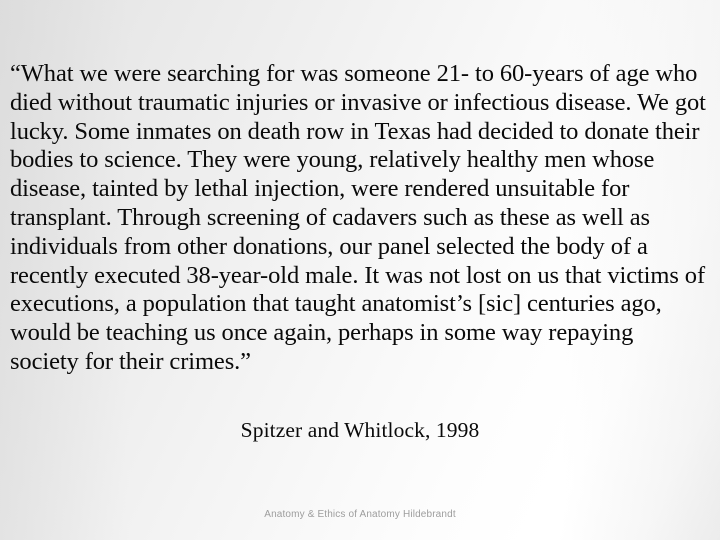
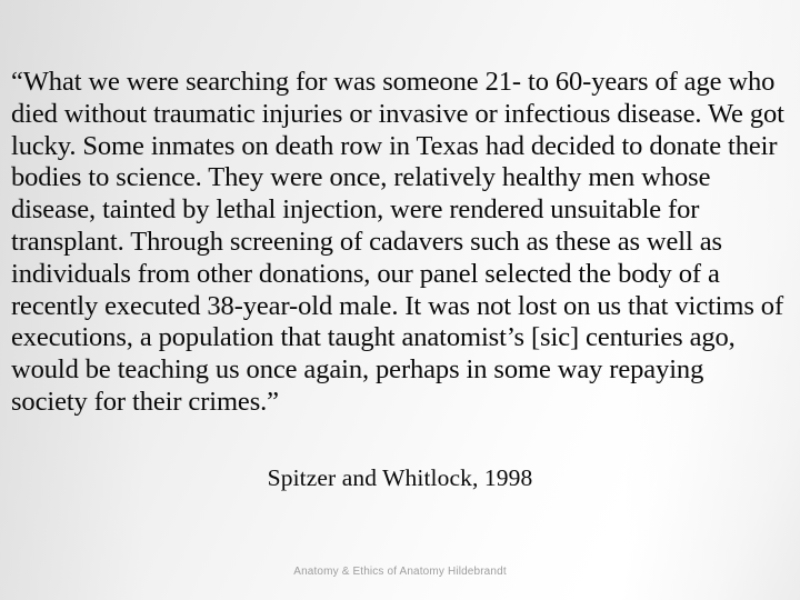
  “What we were searching for was someone 21- to 60-years of age who
  died without traumatic injuries or invasive or infectious disease. We got
  lucky. Some inmates on death row in Texas had decided to donate their
- bodies to science. They were young, relatively healthy men whose
+ bodies to science. They were once, relatively healthy men whose
  disease, tainted by lethal injection, were rendered unsuitable for
  transplant. Through screening of cadavers such as these as well as
  individuals from other donations, our panel selected the body of a
  recently executed 38-year-old male. It was not lost on us that victims of
  executions, a population that taught anatomist’s [sic] centuries ago,
  would be teaching us once again, perhaps in some way repaying
  society for their crimes.”
  Spitzer and Whitlock, 1998
  Anatomy & Ethics of Anatomy Hildebrandt
